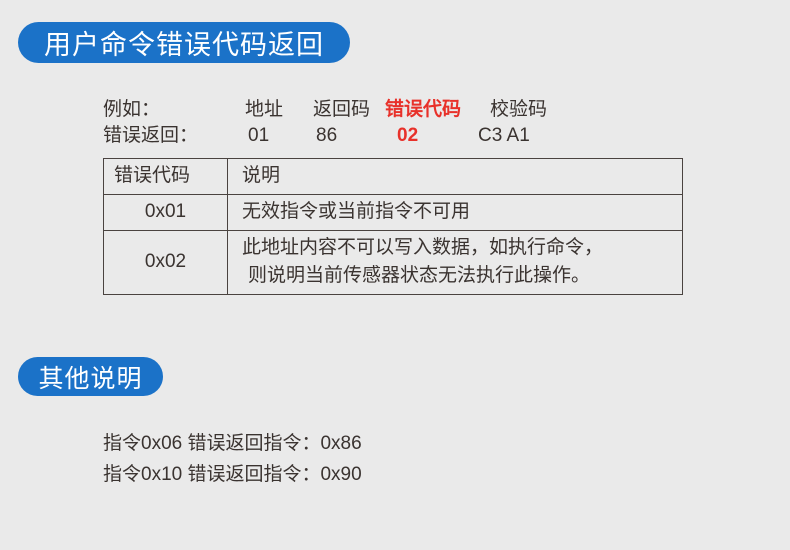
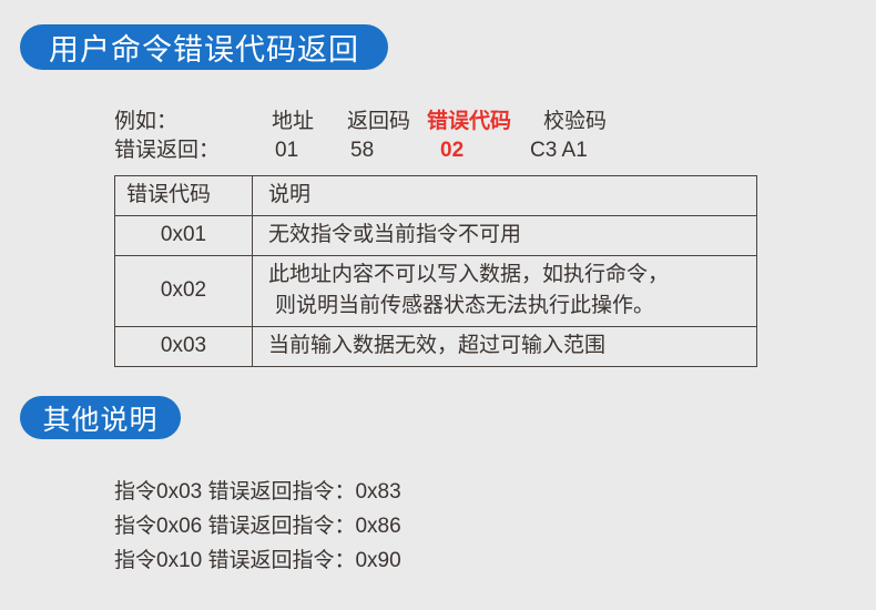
  用户命令错误代码返回
  例如：
  地址
  返回码
  错误代码
  校验码
  错误返回：
  01
- 86
+ 58
  02
  C3 A1
  错误代码	说明
  0x01	无效指令或当前指令不可用
  0x02	此地址内容不可以写入数据，如执行命令， 则说明当前传感器状态无法执行此操作。
+ 0x03	当前输入数据无效，超过可输入范围
  其他说明
+ 指令0x03 错误返回指令：0x83
  指令0x06 错误返回指令：0x86
  指令0x10 错误返回指令：0x90
